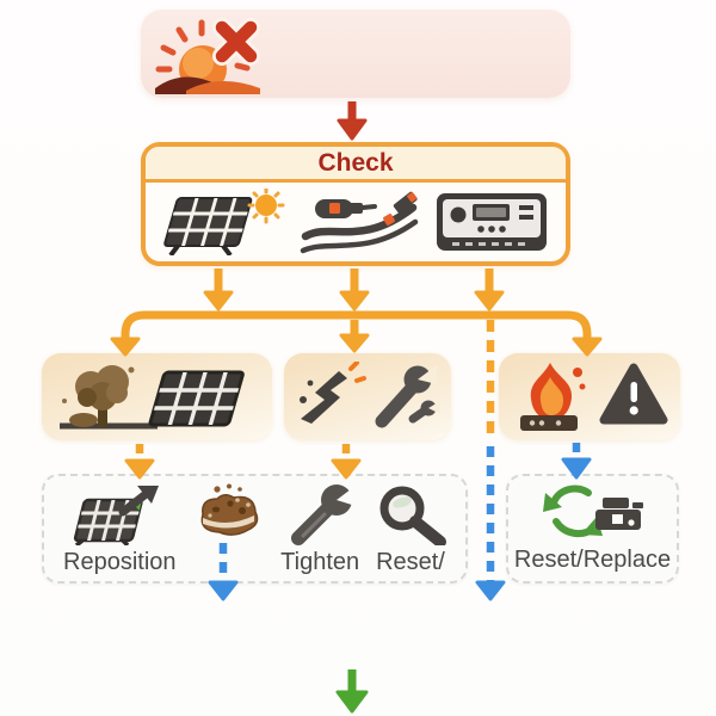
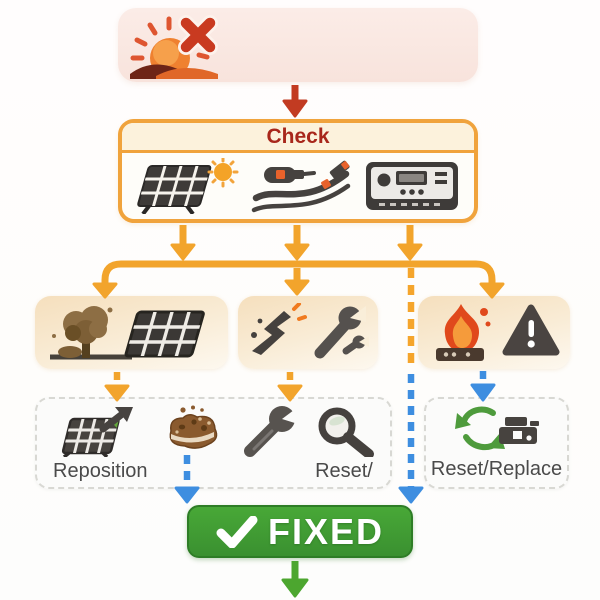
  Check
  Reposition
- Tighten
  Reset/
  Reset/Replace
+ FIXED
